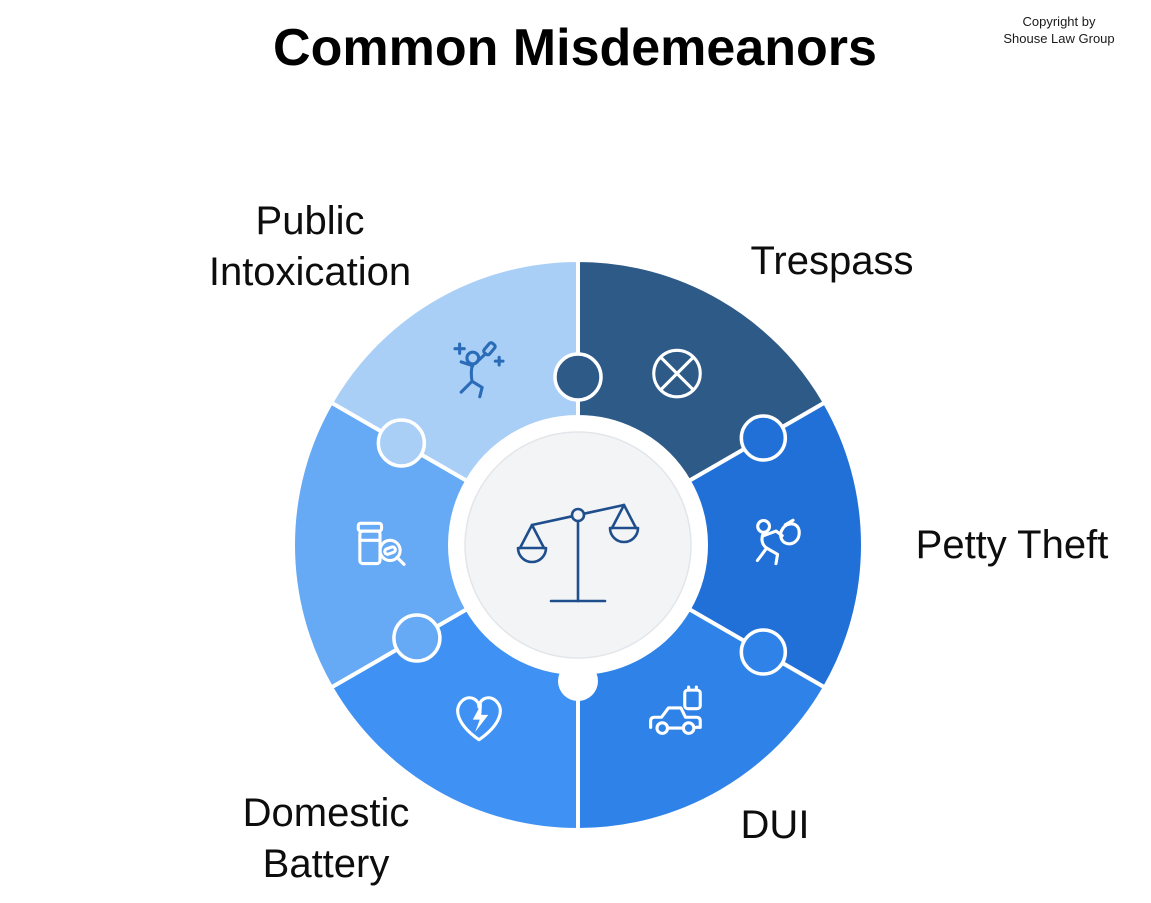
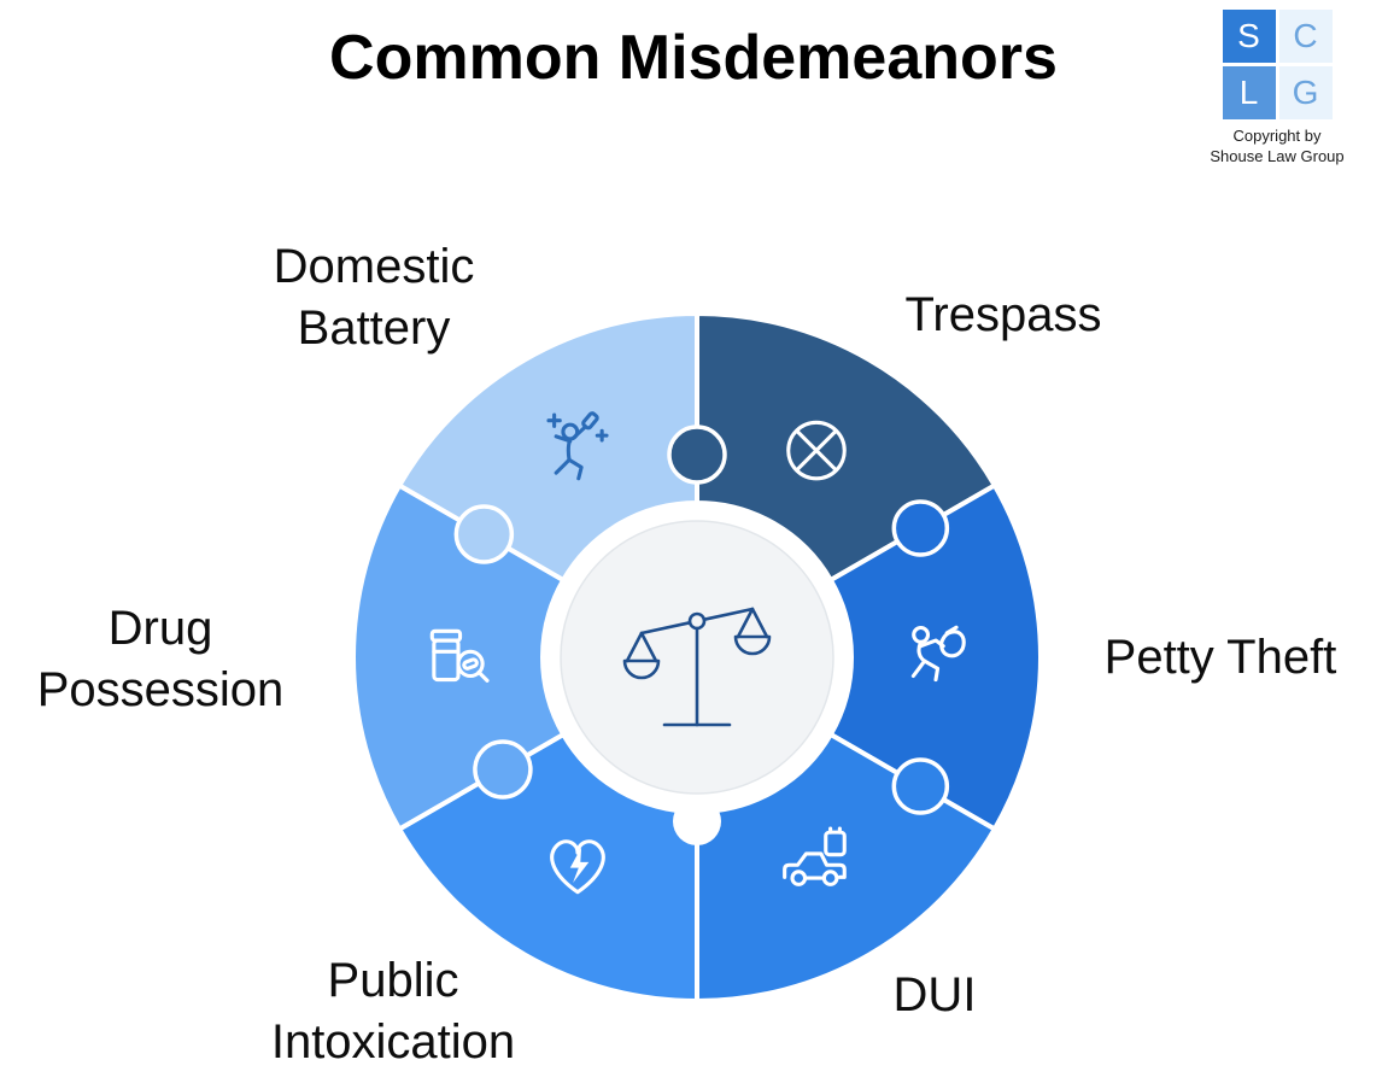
  Common Misdemeanors
+ S
+ C
+ L
+ G
  Copyright by
  Shouse Law Group
- Public Intoxication
+ Domestic Battery
  Trespass
  Petty Theft
  DUI
- Domestic Battery
+ Public Intoxication
+ Drug Possession
